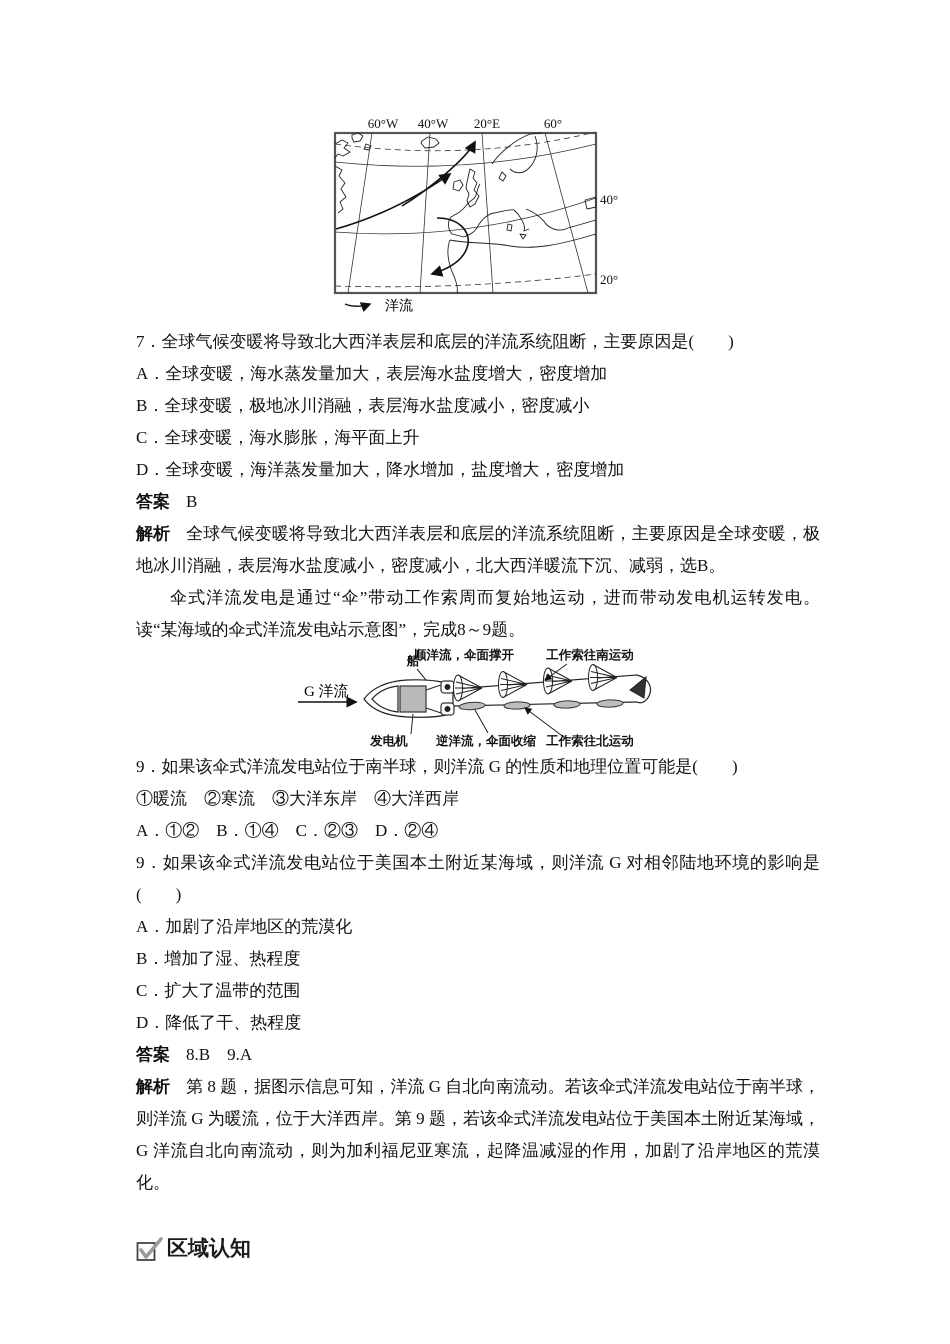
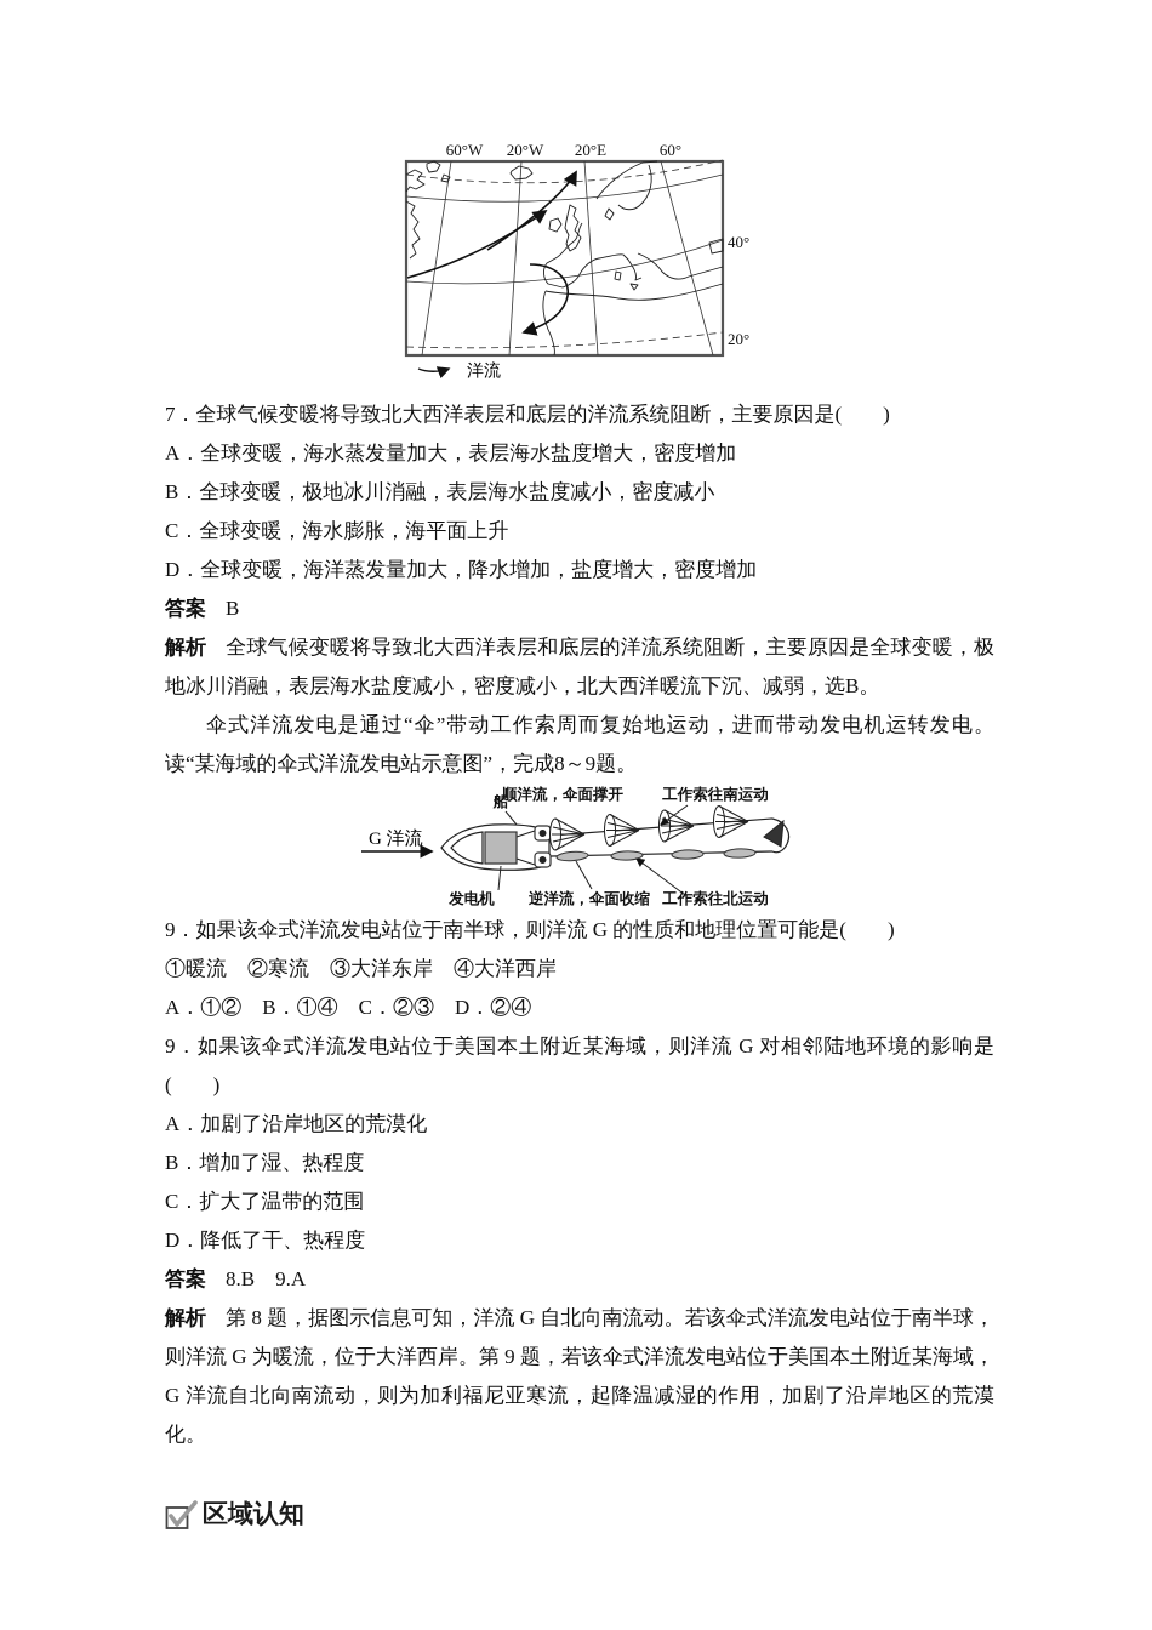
  洋流
  60°W
- 40°W
+ 20°W
  20°E
  60°
  40°
  20°
  7．全球气候变暖将导致北大西洋表层和底层的洋流系统阻断，主要原因是( )
  A．全球变暖，海水蒸发量加大，表层海水盐度增大，密度增加
  B．全球变暖，极地冰川消融，表层海水盐度减小，密度减小
  C．全球变暖，海水膨胀，海平面上升
  D．全球变暖，海洋蒸发量加大，降水增加，盐度增大，密度增加
  答案 B
  解析 全球气候变暖将导致北大西洋表层和底层的洋流系统阻断，主要原因是全球变暖，极地冰川消融，表层海水盐度减小，密度减小，北大西洋暖流下沉、减弱，选B。
  伞式洋流发电是通过“伞”带动工作索周而复始地运动，进而带动发电机运转发电。读“某海域的伞式洋流发电站示意图”，完成8～9题。
  G 洋流
  船
  发电机
  顺洋流，伞面撑开
  工作索往南运动
  逆洋流，伞面收缩
  工作索往北运动
  9．如果该伞式洋流发电站位于南半球，则洋流 G 的性质和地理位置可能是( )
  ①暖流 ②寒流 ③大洋东岸 ④大洋西岸
  A．①② B．①④ C．②③ D．②④
  9．如果该伞式洋流发电站位于美国本土附近某海域，则洋流 G 对相邻陆地环境的影响是( )
  A．加剧了沿岸地区的荒漠化
  B．增加了湿、热程度
  C．扩大了温带的范围
  D．降低了干、热程度
  答案 8.B 9.A
  解析 第 8 题，据图示信息可知，洋流 G 自北向南流动。若该伞式洋流发电站位于南半球，则洋流 G 为暖流，位于大洋西岸。第 9 题，若该伞式洋流发电站位于美国本土附近某海域，G 洋流自北向南流动，则为加利福尼亚寒流，起降温减湿的作用，加剧了沿岸地区的荒漠化。
  区域认知
